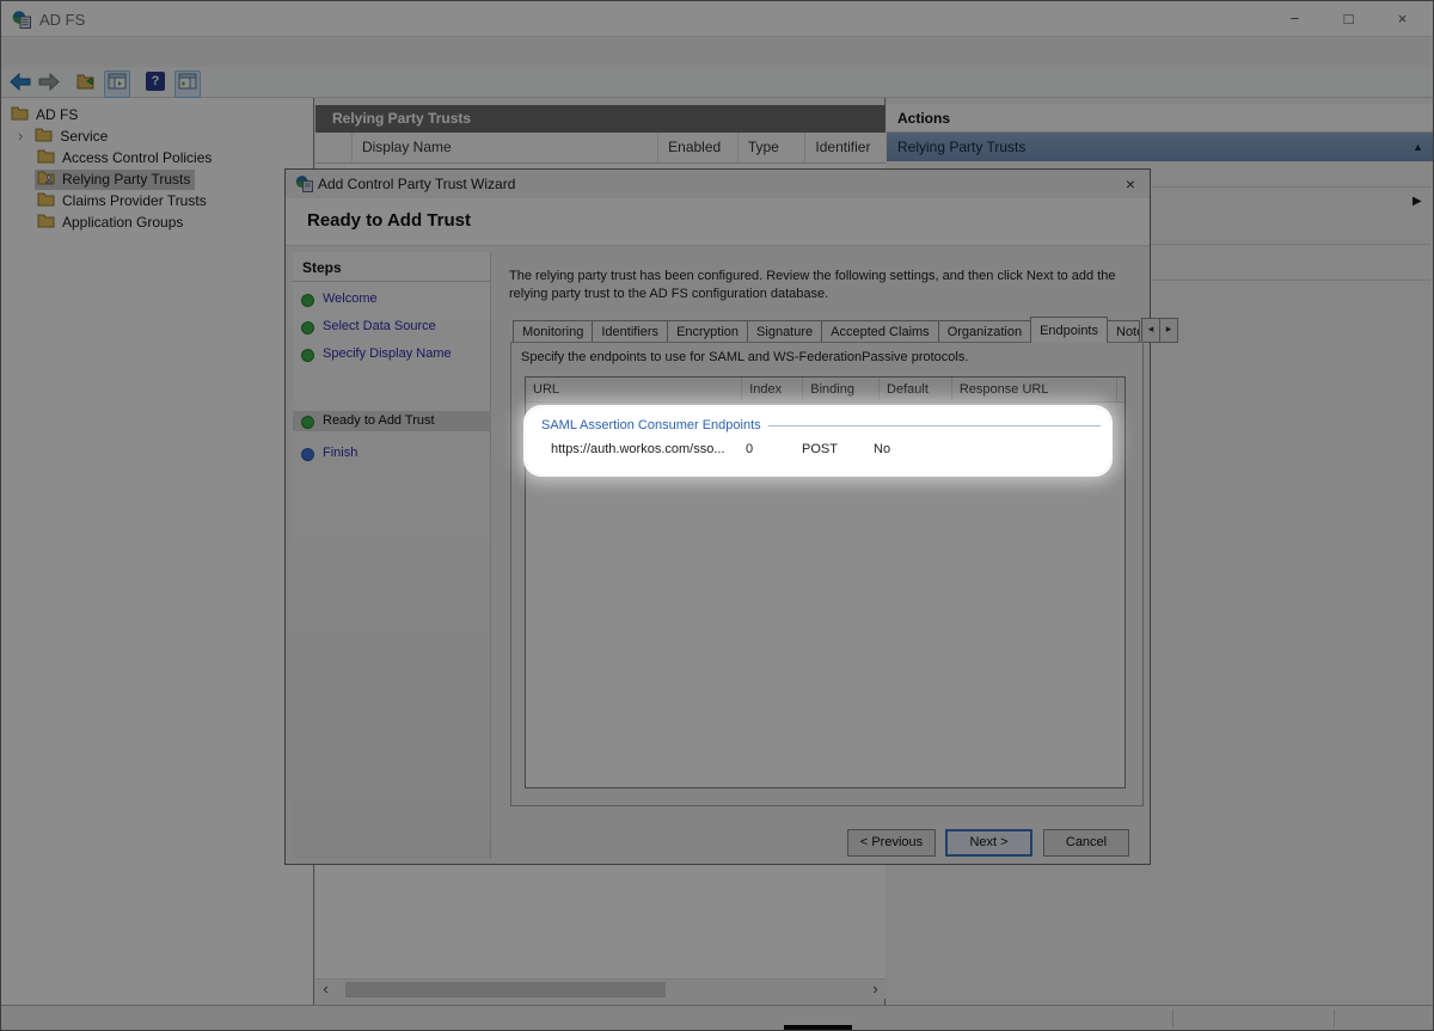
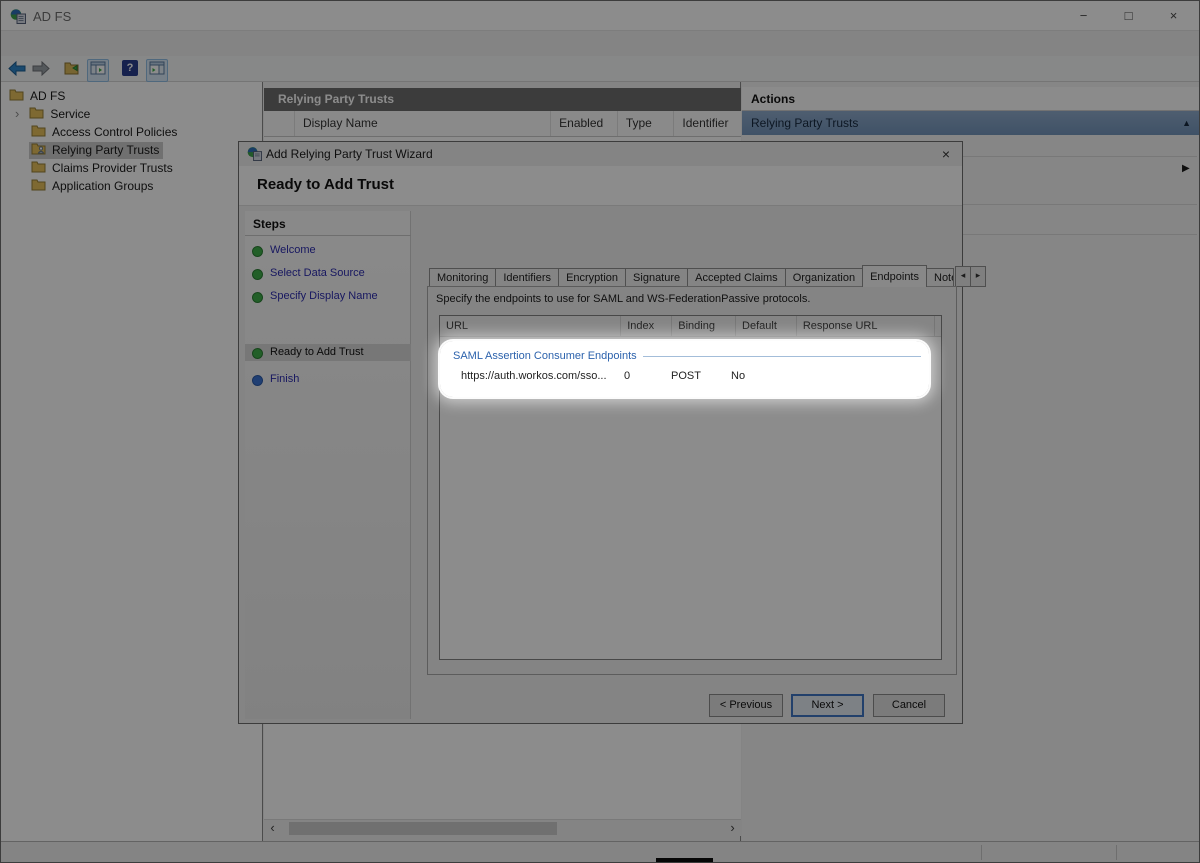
  AD FS
  −
  □
  ×
  ?
  AD FS
  ›
  Service
  Access Control Policies
  Relying Party Trusts
  Claims Provider Trusts
  Application Groups
  Relying Party Trusts
  Display Name
  Enabled
  Type
  Identifier
  ‹
  ›
  Actions
  Relying Party Trusts
  ▲
  ▶
- Add Control Party Trust Wizard
+ Add Relying Party Trust Wizard
  ×
  Ready to Add Trust
  Steps
  Welcome
  Select Data Source
  Specify Display Name
  Ready to Add Trust
  Finish
- The relying party trust has been configured. Review the following settings, and then click Next to add the relying party trust to the AD FS configuration database.
  Monitoring
  Identifiers
  Encryption
  Signature
  Accepted Claims
  Organization
  Endpoints
  Not
  ◂
  ▸
  Specify the endpoints to use for SAML and WS-FederationPassive protocols.
  URL
  Index
  Binding
  Default
  Response URL
  SAML Assertion Consumer Endpoints
  https://auth.workos.com/sso...
  0
  POST
  No
  < Previous
  Next >
  Cancel
